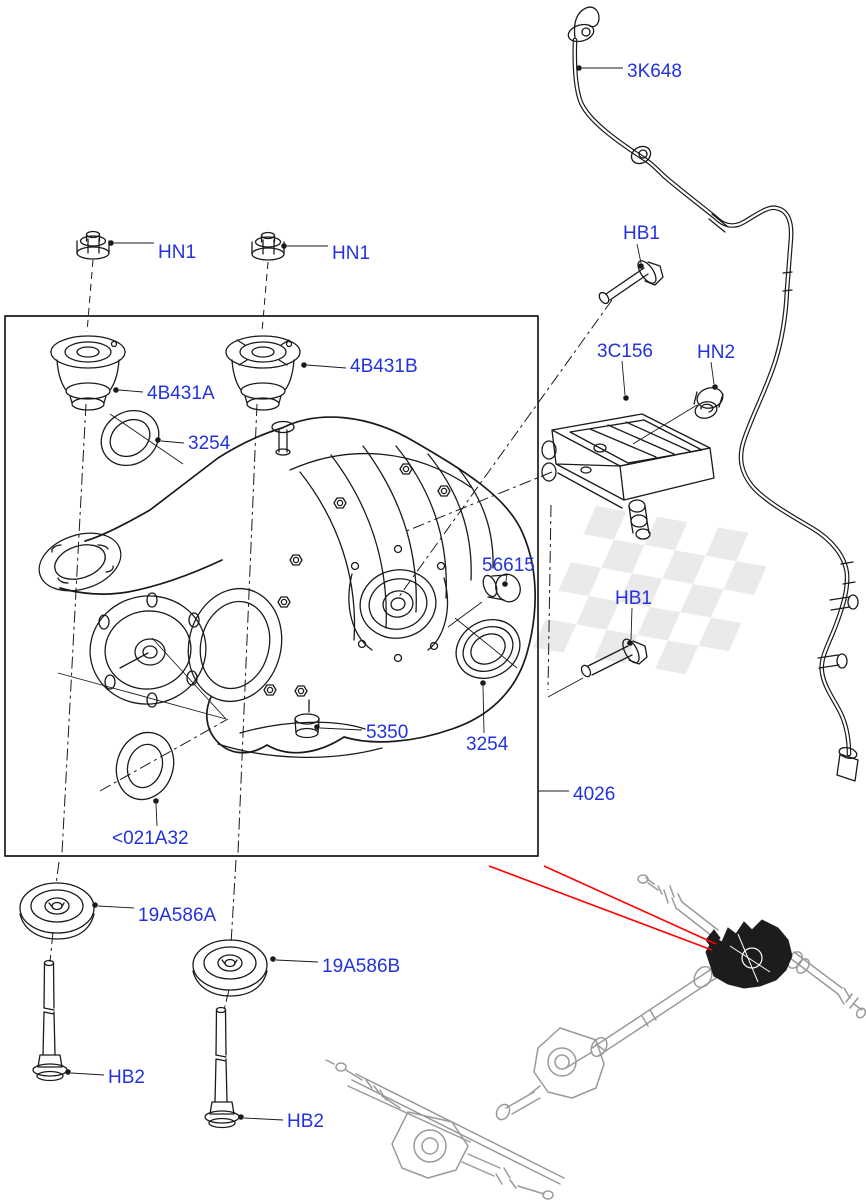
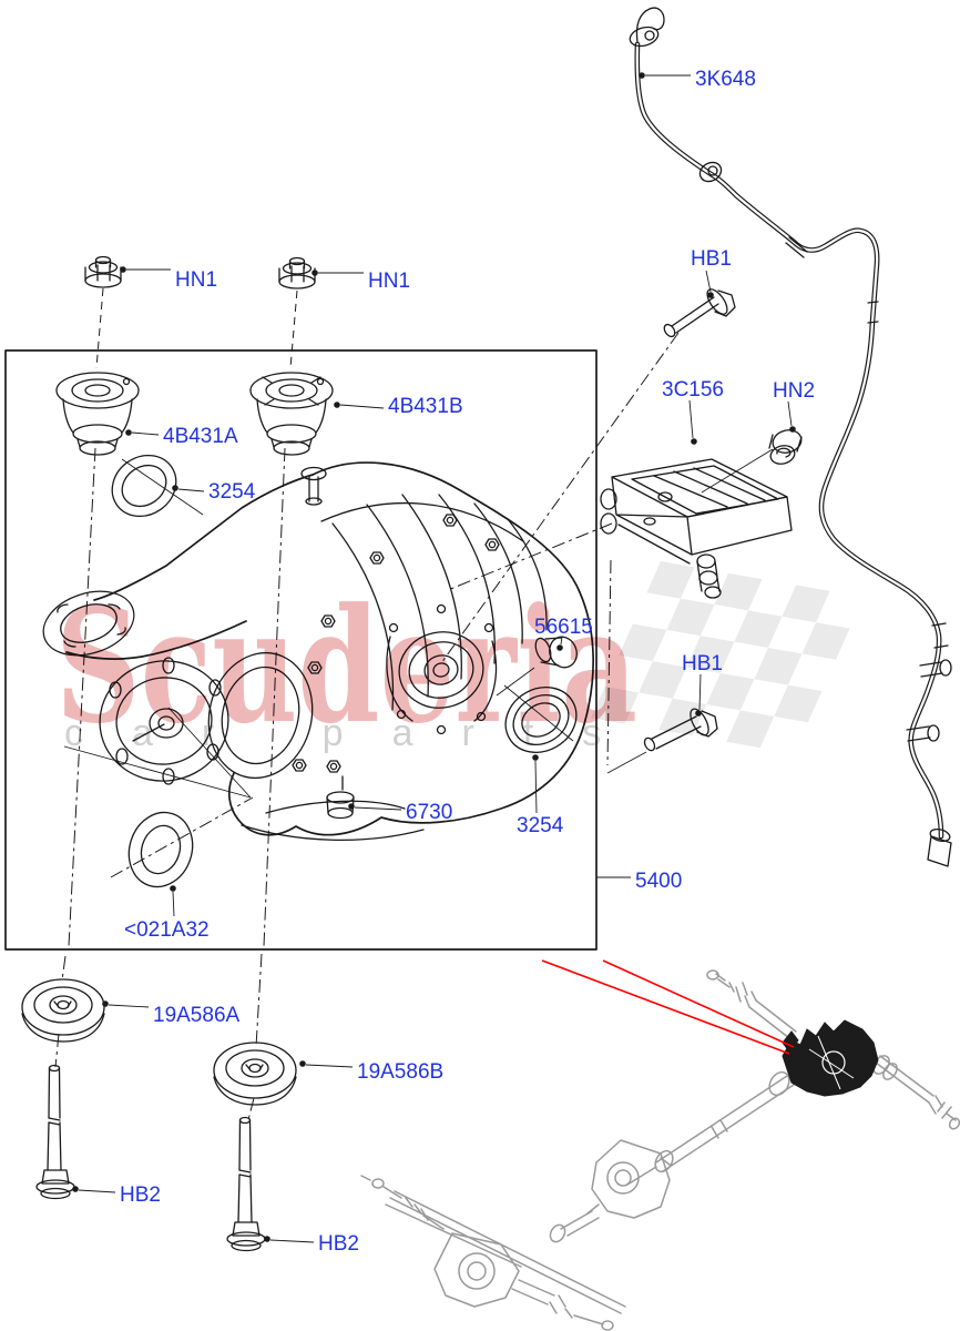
+ car parts
+ Scuderia
  3K648
  HN1
  HN1
  HB1
  3C156
  HN2
  4B431A
  4B431B
  3254
  56615
  HB1
- 5350
+ 6730
  3254
- 4026
+ 5400
  <021A32
  19A586A
  19A586B
  HB2
  HB2
